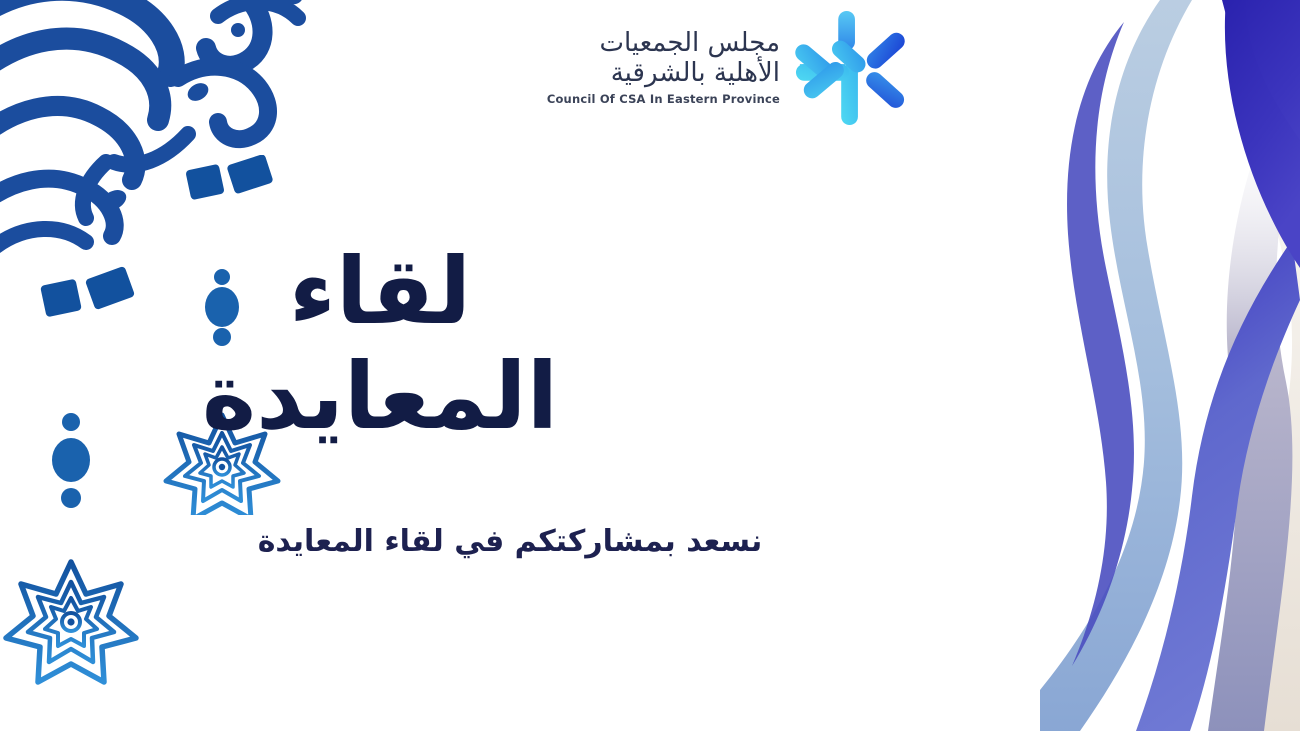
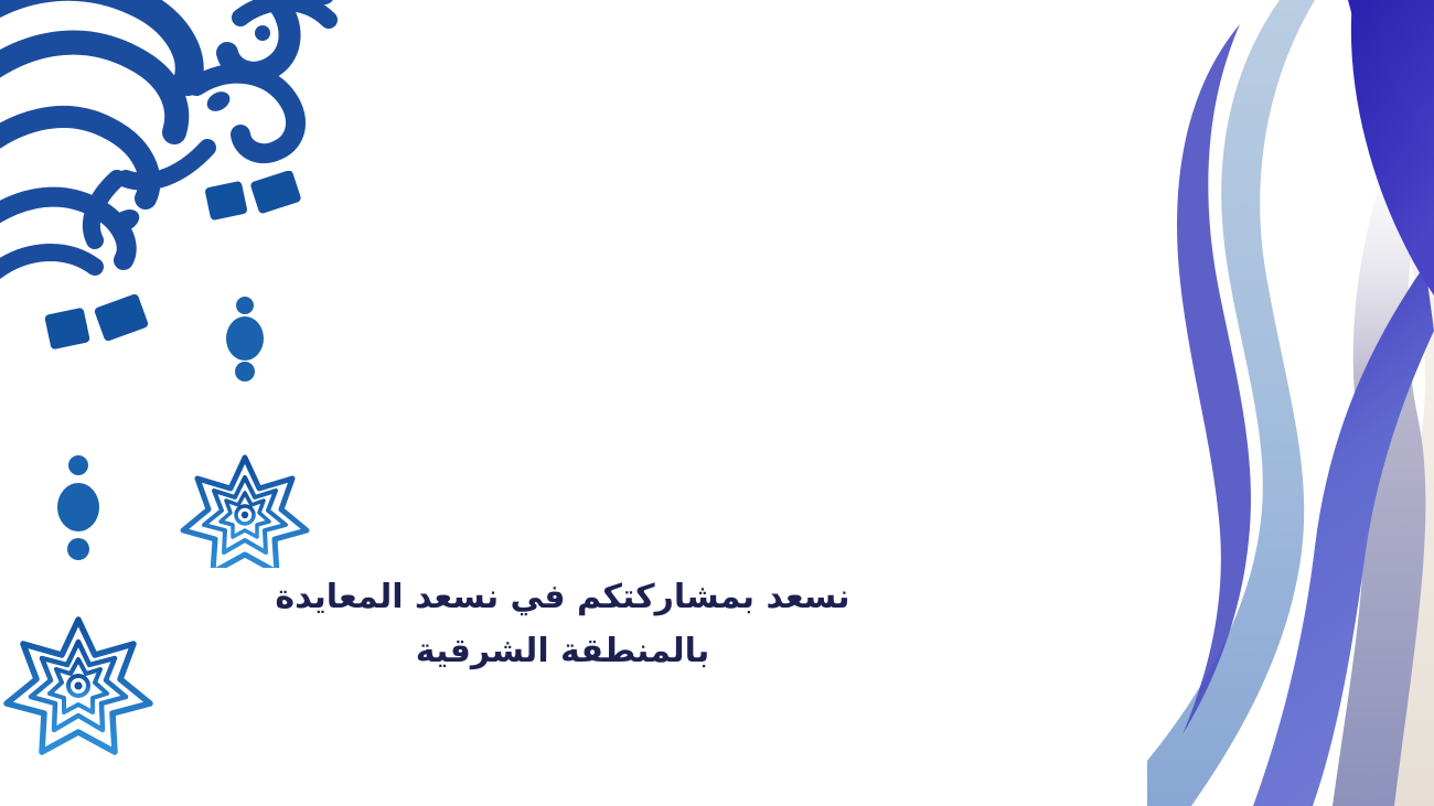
- مجلس الجمعيات
- الأهلية بالشرقية
- Council Of CSA In Eastern Province
- لقاء
- المعايدة
- نسعد بمشاركتكم في لقاء المعايدة
+ نسعد بمشاركتكم في نسعد المعايدة
+ بالمنطقة الشرقية
